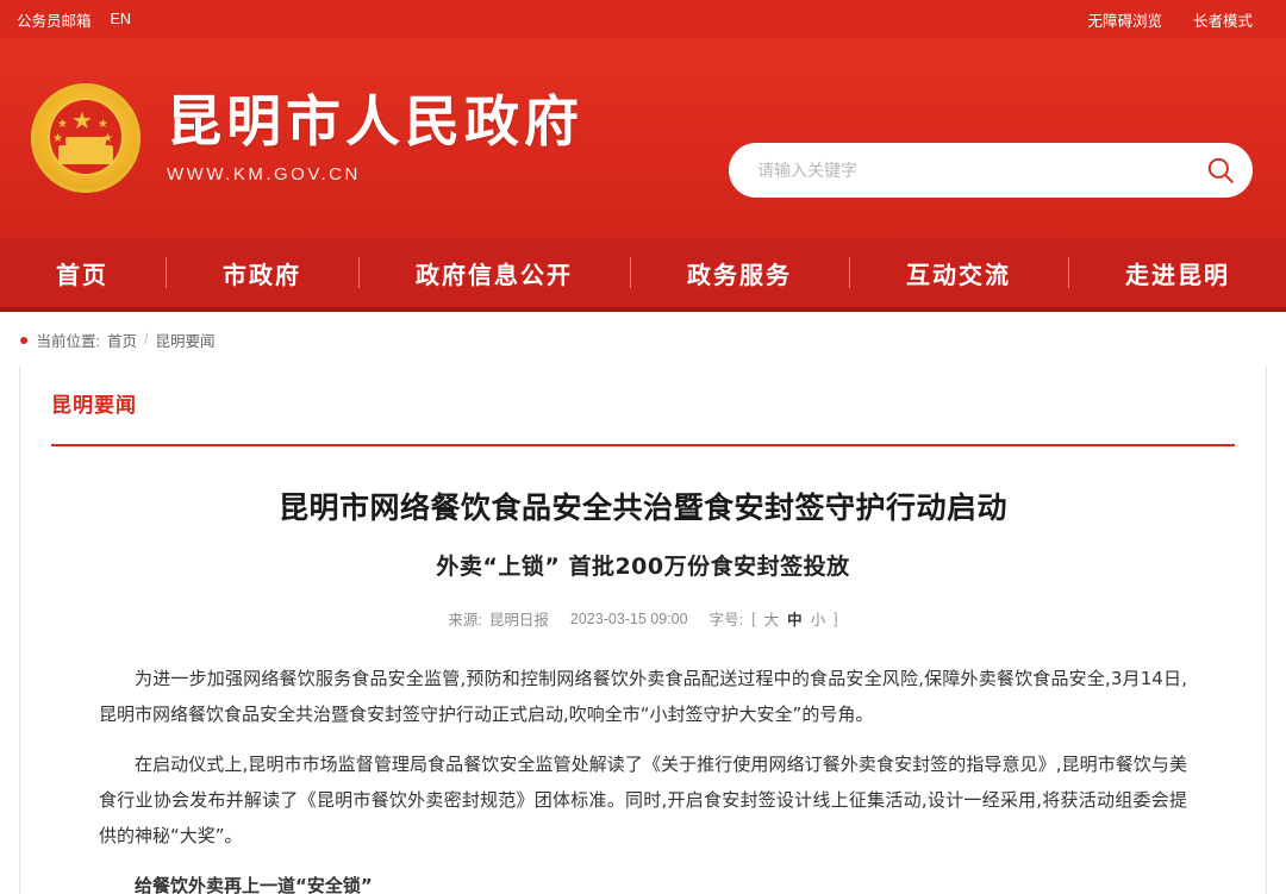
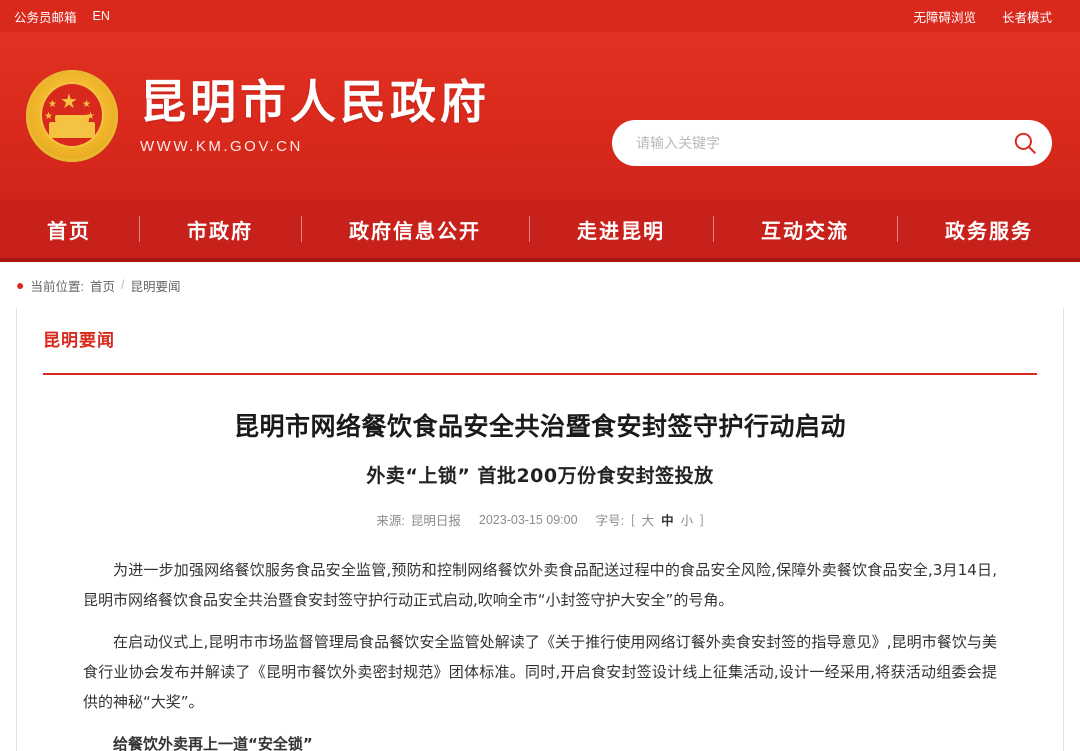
  公务员邮箱
  EN
  无障碍浏览
  长者模式
  ★
  ★
  ★
  ★
  ★
  昆明市人民政府
  WWW.KM.GOV.CN
  请输入关键字
  首页
  市政府
  政府信息公开
- 政务服务
+ 走进昆明
  互动交流
- 走进昆明
+ 政务服务
  ●
  当前位置:
  首页
  /
  昆明要闻
  昆明要闻
  昆明市网络餐饮食品安全共治暨食安封签守护行动启动
  外卖“上锁” 首批200万份食安封签投放
  来源:
  昆明日报
  2023-03-15 09:00
  字号:
  [
  大
  中
  小
  ]
  为进一步加强网络餐饮服务食品安全监管,预防和控制网络餐饮外卖食品配送过程中的食品安全风险,保障外卖餐饮食品安全,3月14日,昆明市网络餐饮食品安全共治暨食安封签守护行动正式启动,吹响全市“小封签守护大安全”的号角。
  在启动仪式上,昆明市市场监督管理局食品餐饮安全监管处解读了《关于推行使用网络订餐外卖食安封签的指导意见》,昆明市餐饮与美食行业协会发布并解读了《昆明市餐饮外卖密封规范》团体标准。同时,开启食安封签设计线上征集活动,设计一经采用,将获活动组委会提供的神秘“大奖”。
  给餐饮外卖再上一道“安全锁”
